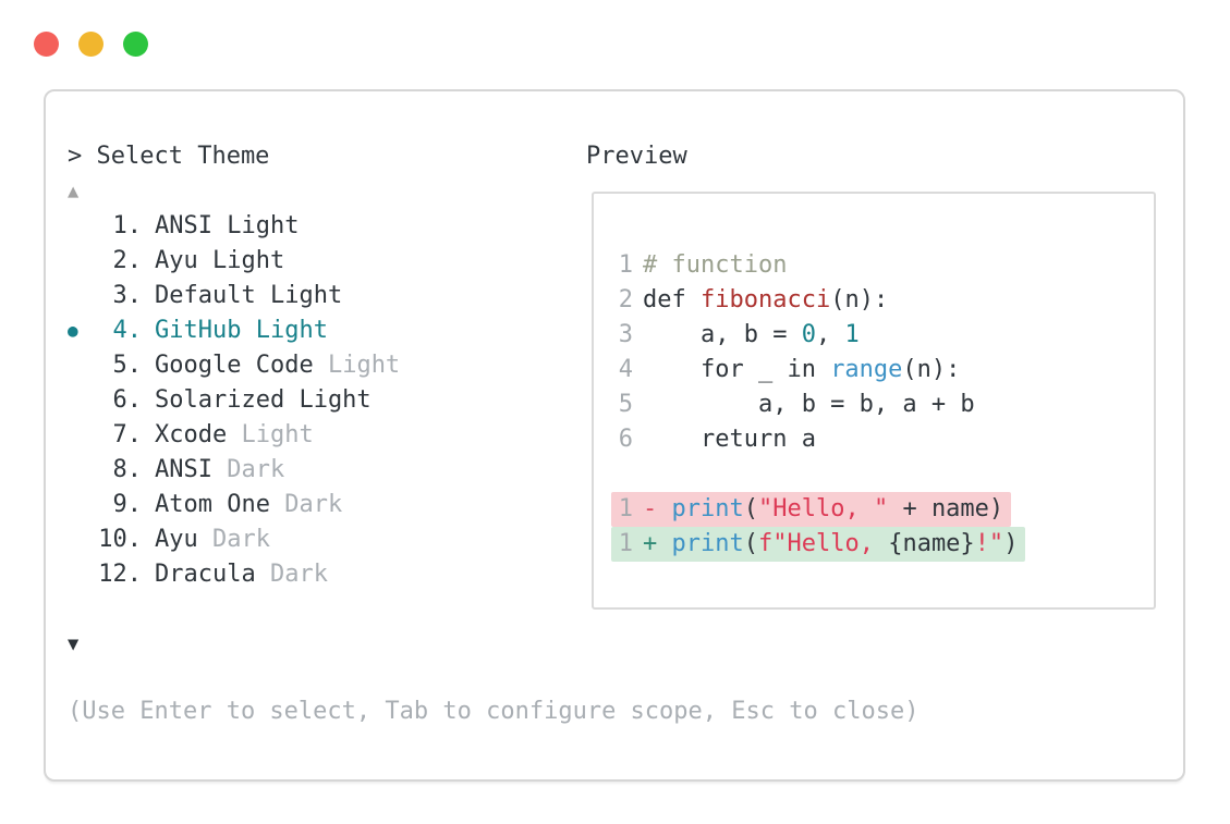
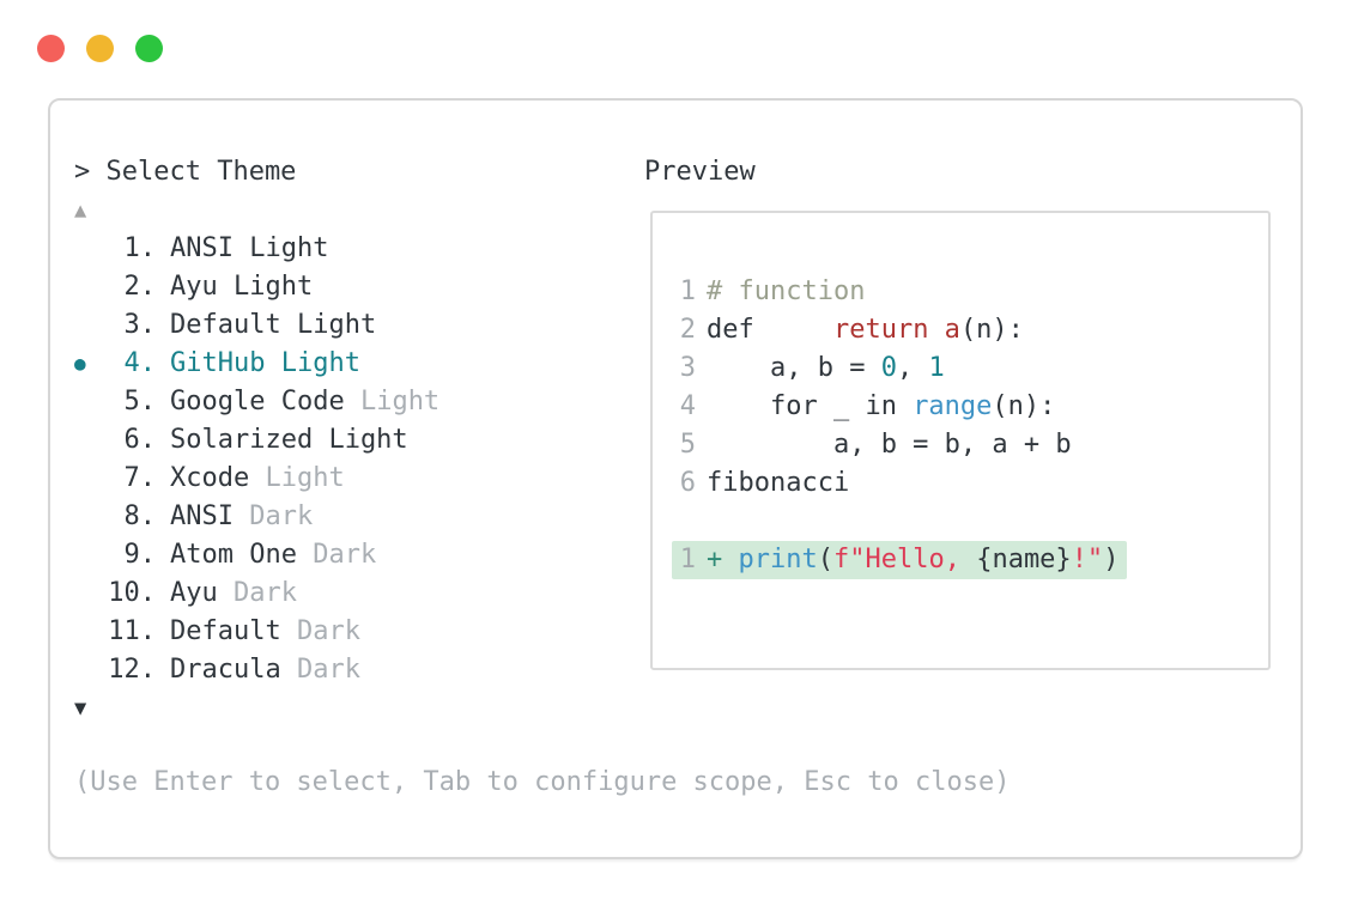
  > Select Theme
  Preview
  ▲
  1. ANSI Light
  2. Ayu Light
  3. Default Light
  ●
  4. GitHub Light
  5. Google Code Light
  6. Solarized Light
  7. Xcode Light
  8. ANSI Dark
  9. Atom One Dark
  10. Ayu Dark
+ 11. Default Dark
  12. Dracula Dark
  ▼
  (Use Enter to select, Tab to configure scope, Esc to close)
  1 # function
- 2 def fibonacci(n):
+ 2 def return a(n):
  3 a, b = 0, 1
  4 for _ in range(n):
  5 a, b = b, a + b
- 6 return a
+ 6 fibonacci
- 1 - print("Hello, " + name)
  1 + print(f"Hello, {name}!")
